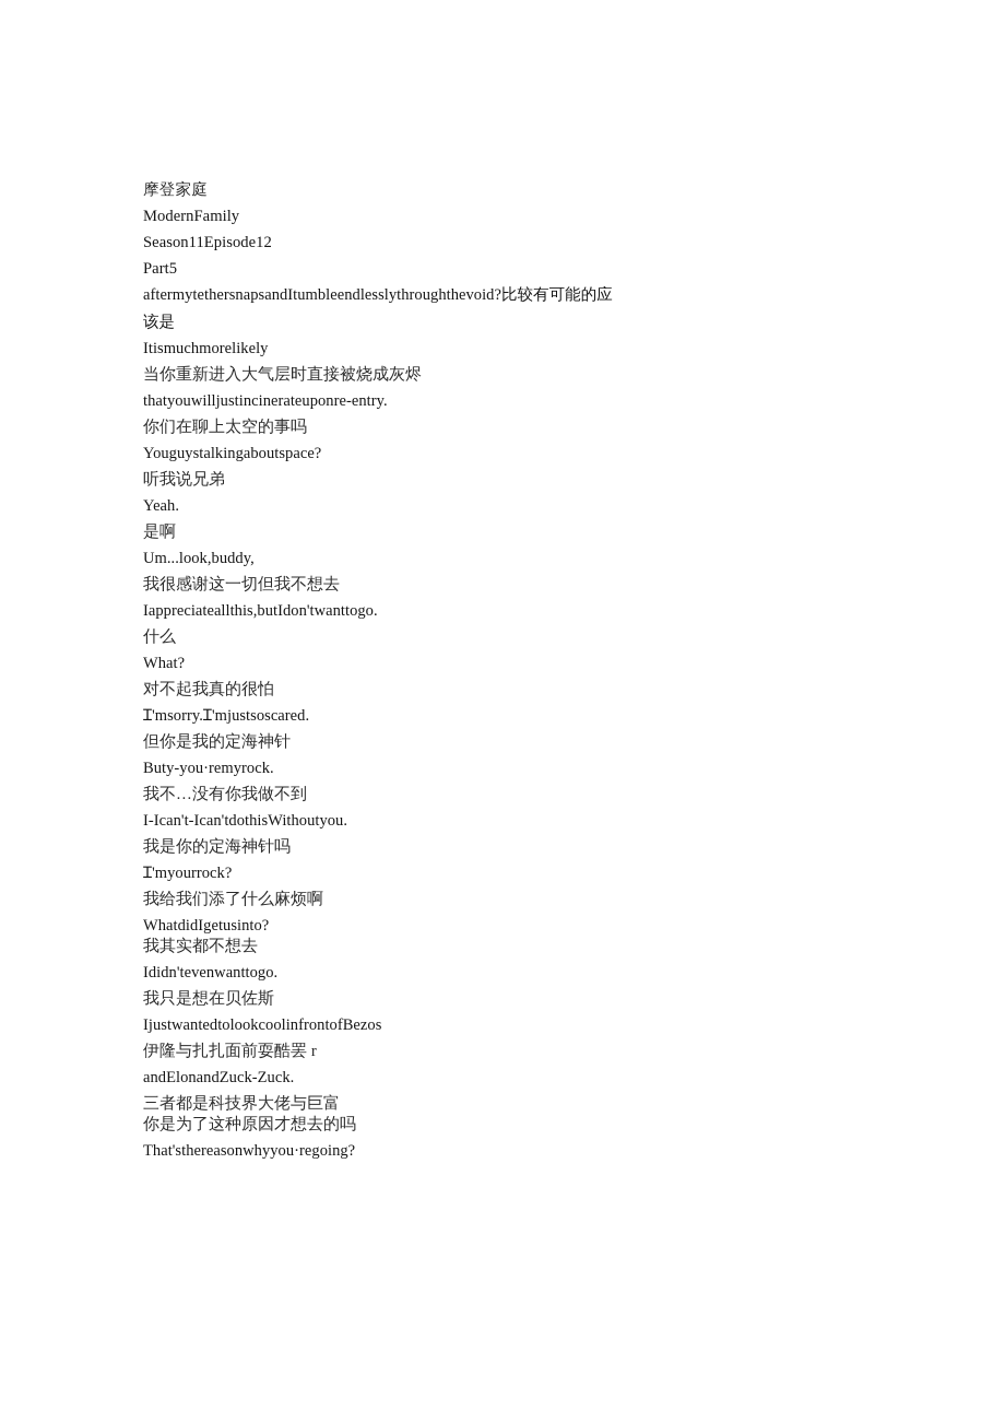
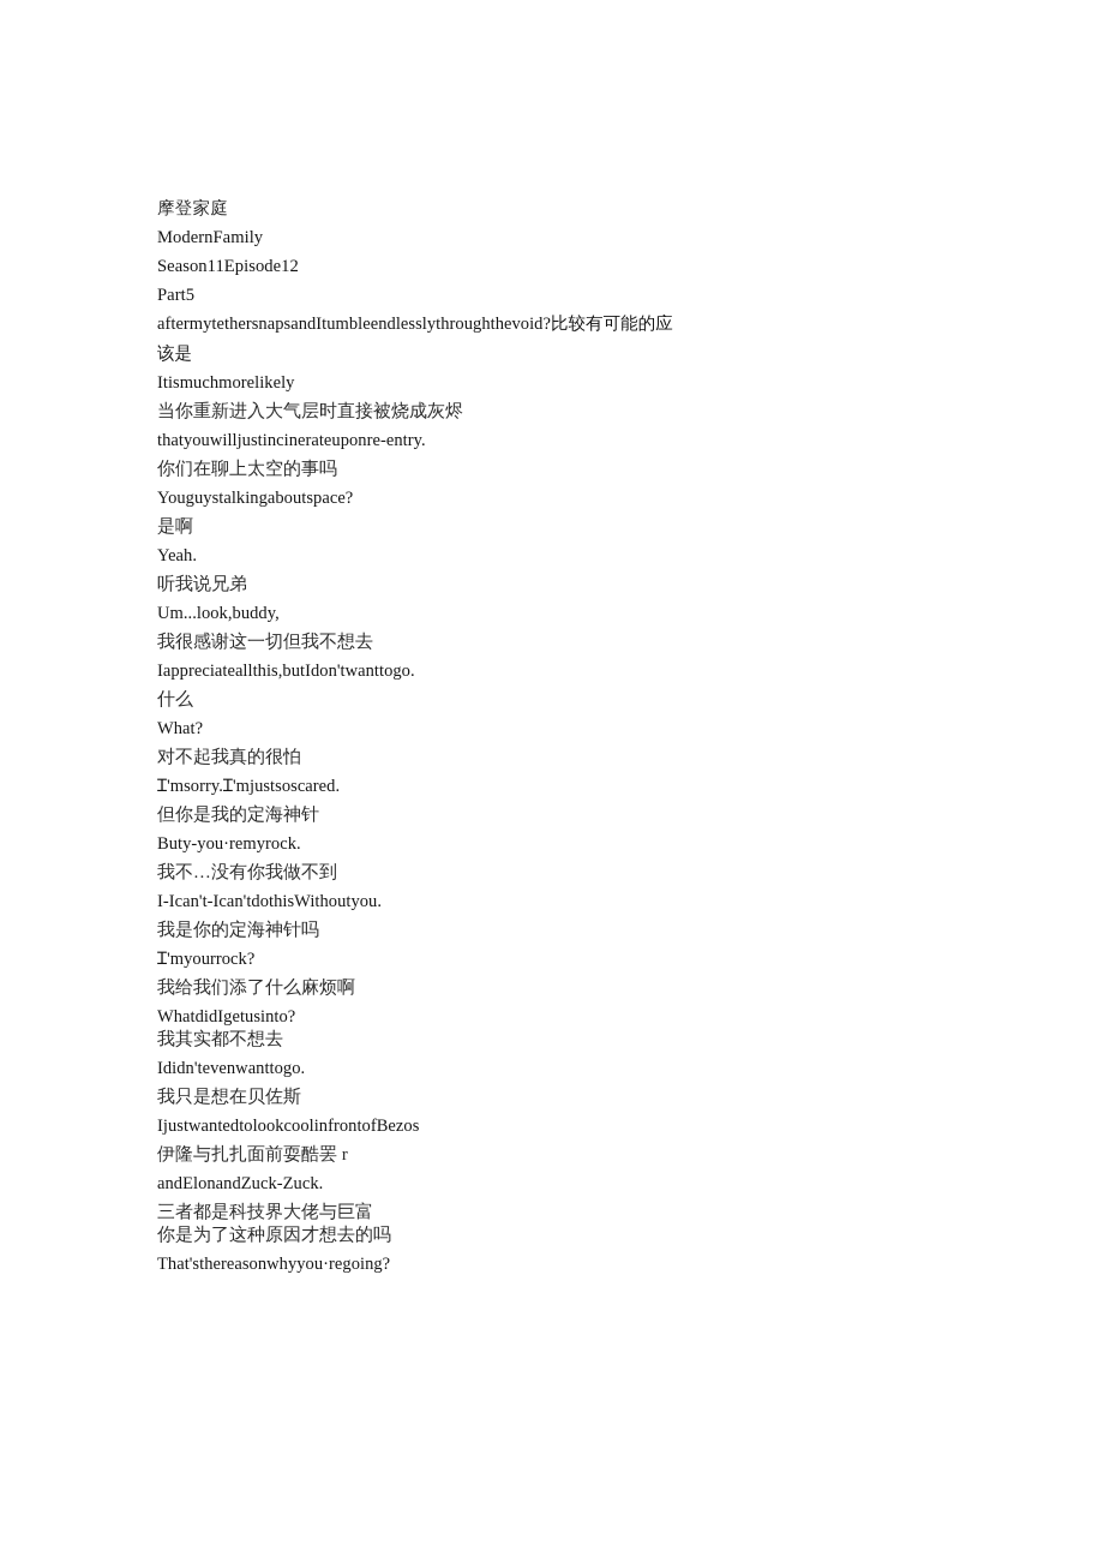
  摩登家庭
  ModernFamily
  Season11Episode12
  Part5
  aftermytethersnapsandItumbleendlesslythroughthevoid?比较有可能的应该是
  Itismuchmorelikely
  当你重新进入大气层时直接被烧成灰烬
  thatyouwilljustincinerateuponre-entry.
  你们在聊上太空的事吗
  Youguystalkingaboutspace?
- 听我说兄弟
+ 是啊
  Yeah.
- 是啊
+ 听我说兄弟
  Um...look,buddy,
  我很感谢这一切但我不想去
  Iappreciateallthis,butIdon'twanttogo.
  什么
  What?
  对不起我真的很怕
  Ɪ'msorry.Ɪ'mjustsoscared.
  但你是我的定海神针
  Buty-you·remyrock.
  我不…没有你我做不到
  I-Ican't-Ican'tdothisWithoutyou.
  我是你的定海神针吗
  Ɪ'myourrock?
  我给我们添了什么麻烦啊
  WhatdidIgetusinto?
  我其实都不想去
  Ididn'tevenwanttogo.
  我只是想在贝佐斯
  IjustwantedtolookcoolinfrontofBezos
  伊隆与扎扎面前耍酷罢 r
  andElonandZuck-Zuck.
  三者都是科技界大佬与巨富
  你是为了这种原因才想去的吗
  That'sthereasonwhyyou·regoing?
